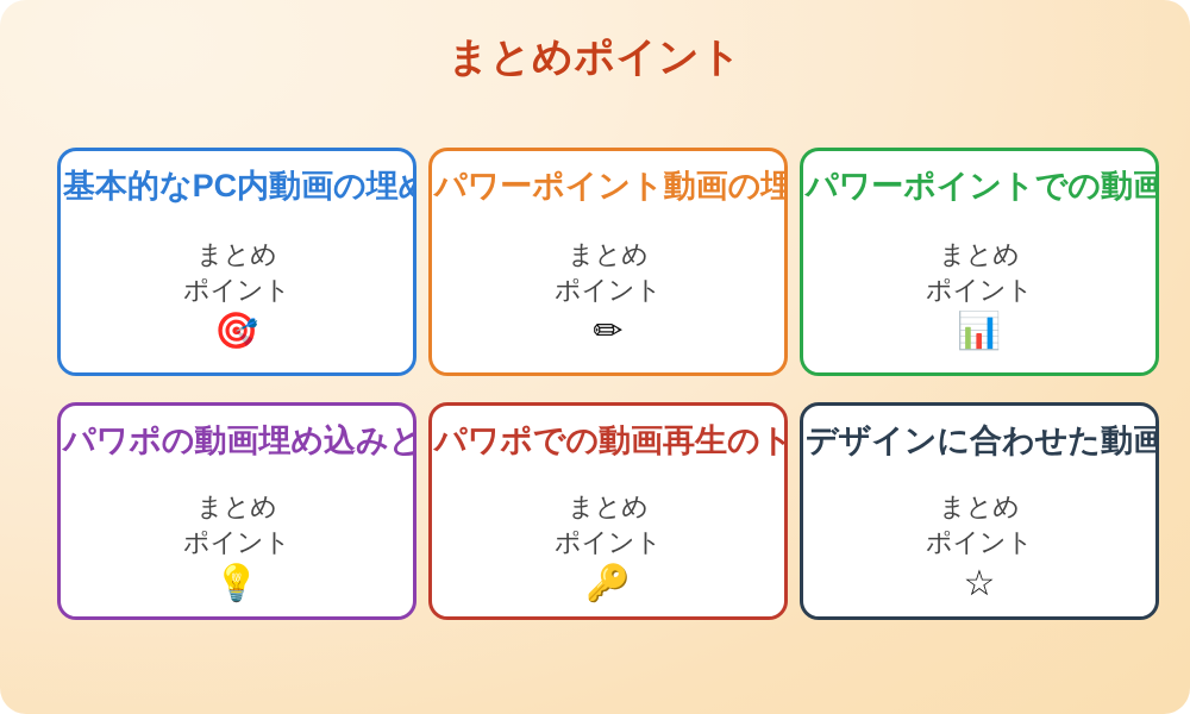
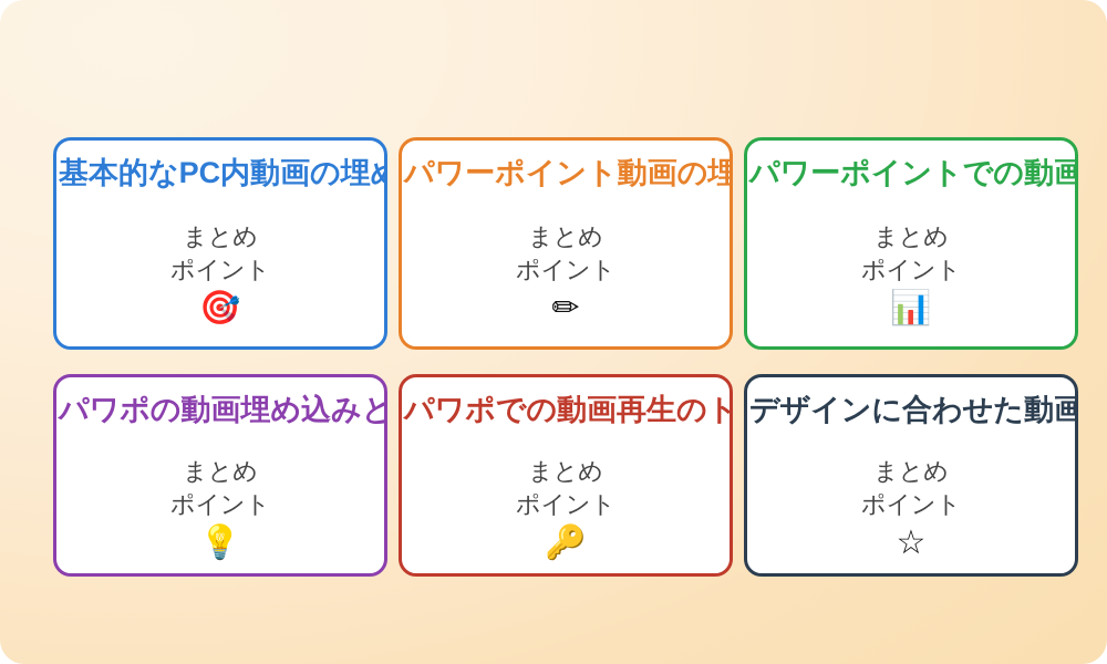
- まとめポイント
  基本的なPC内動画の埋
  まとめ
  ポイント
  🎯
  パワーポイント動画の埋
  まとめ
  ポイント
  ✏
  パワーポイントでの動画
  まとめ
  ポイント
  📊
  パワポの動画埋め込みと
  まとめ
  ポイント
  💡
  パワポでの動画再生のト
  まとめ
  ポイント
  🔑
  デザインに合わせた動画
  まとめ
  ポイント
  ☆
